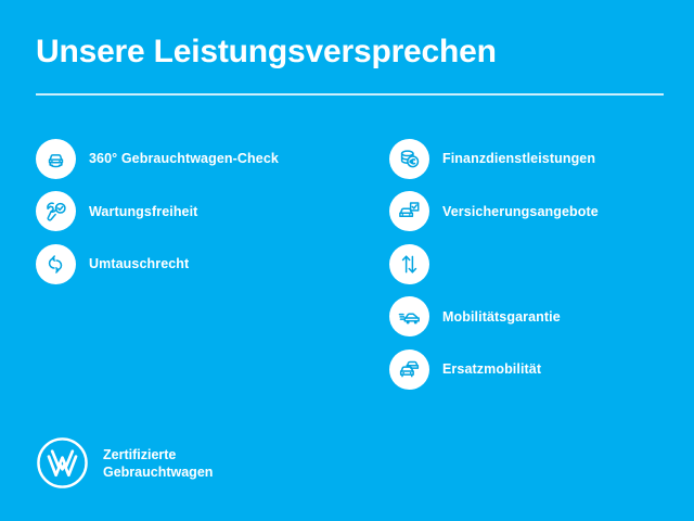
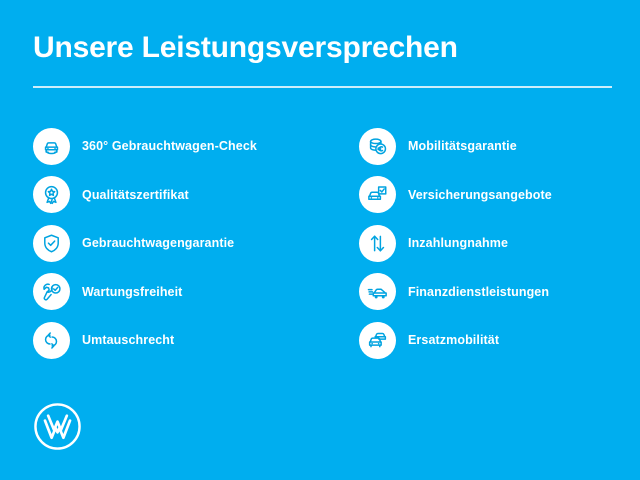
  Unsere Leistungsversprechen
  360° Gebrauchtwagen-Check
+ Qualitätszertifikat
+ Gebrauchtwagengarantie
  Wartungsfreiheit
  Umtauschrecht
- Finanzdienstleistungen
+ Mobilitätsgarantie
  Versicherungsangebote
+ Inzahlungnahme
- Mobilitätsgarantie
+ Finanzdienstleistungen
  Ersatzmobilität
- Zertifizierte
- Gebrauchtwagen
